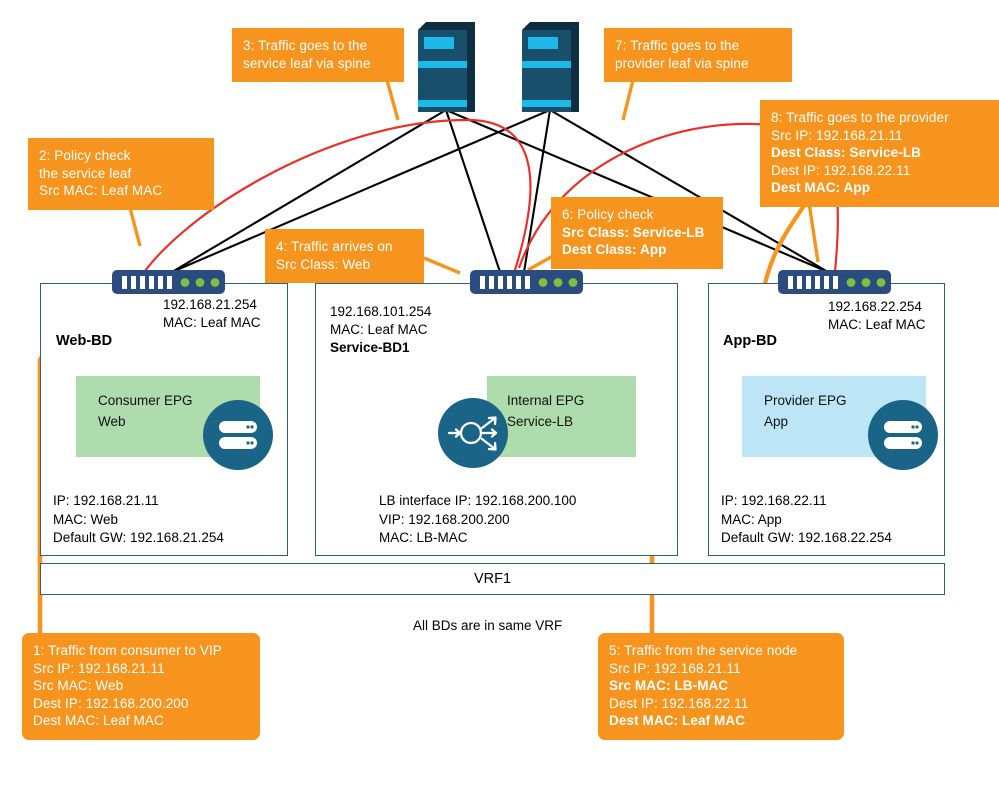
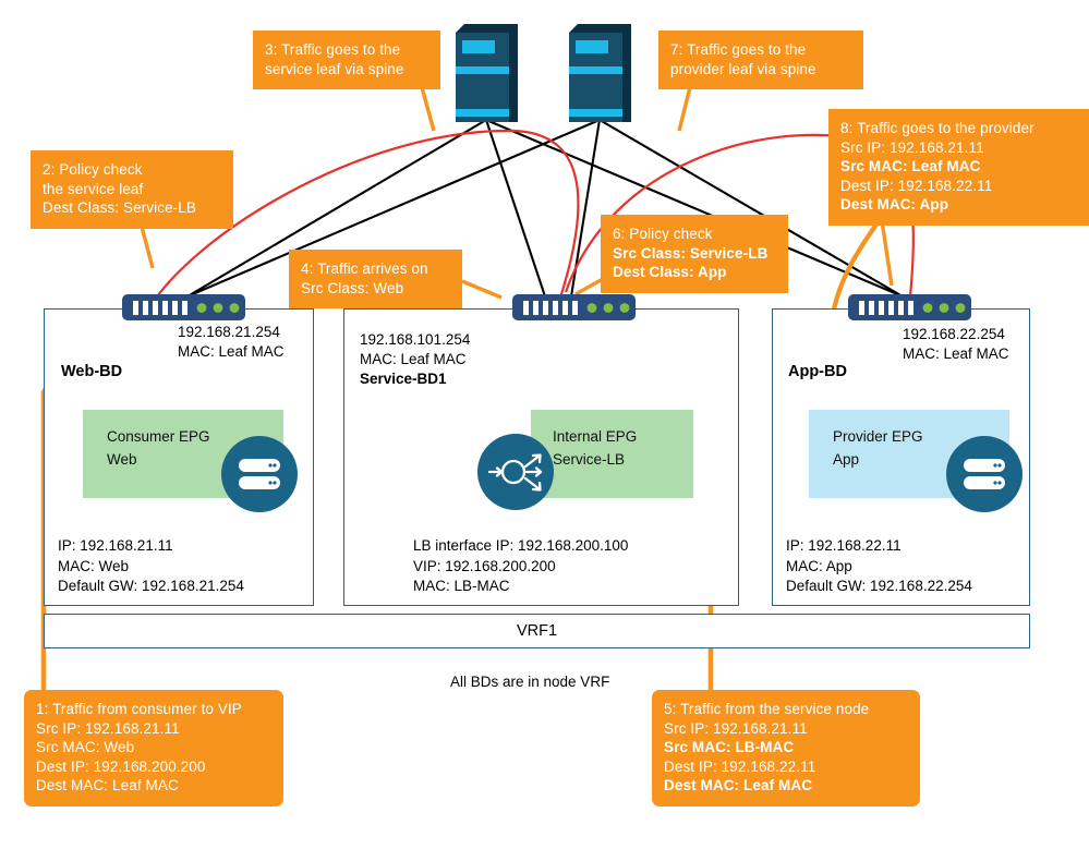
  Web-BD
  App-BD
  192.168.21.254
  MAC: Leaf MAC
  192.168.101.254
  MAC: Leaf MAC
  Service-BD1
  192.168.22.254
  MAC: Leaf MAC
  Consumer EPG
  Web
  Internal EPG
  Service-LB
  Provider EPG
  App
  IP: 192.168.21.11
  MAC: Web
  Default GW: 192.168.21.254
  LB interface IP: 192.168.200.100
  VIP: 192.168.200.200
  MAC: LB-MAC
  IP: 192.168.22.11
  MAC: App
  Default GW: 192.168.22.254
  VRF1
- All BDs are in same VRF
+ All BDs are in node VRF
  3: Traffic goes to the
  service leaf via spine
  7: Traffic goes to the
  provider leaf via spine
  2: Policy check
  the service leaf
- Src MAC: Leaf MAC
+ Dest Class: Service-LB
  8: Traffic goes to the provider
  Src IP: 192.168.21.11
- Dest Class: Service-LB
+ Src MAC: Leaf MAC
  Dest IP: 192.168.22.11
  Dest MAC: App
  4: Traffic arrives on
  Src Class: Web
  6: Policy check
  Src Class: Service-LB
  Dest Class: App
  1: Traffic from consumer to VIP
  Src IP: 192.168.21.11
  Src MAC: Web
  Dest IP: 192.168.200.200
  Dest MAC: Leaf MAC
  5: Traffic from the service node
  Src IP: 192.168.21.11
  Src MAC: LB-MAC
  Dest IP: 192.168.22.11
  Dest MAC: Leaf MAC
